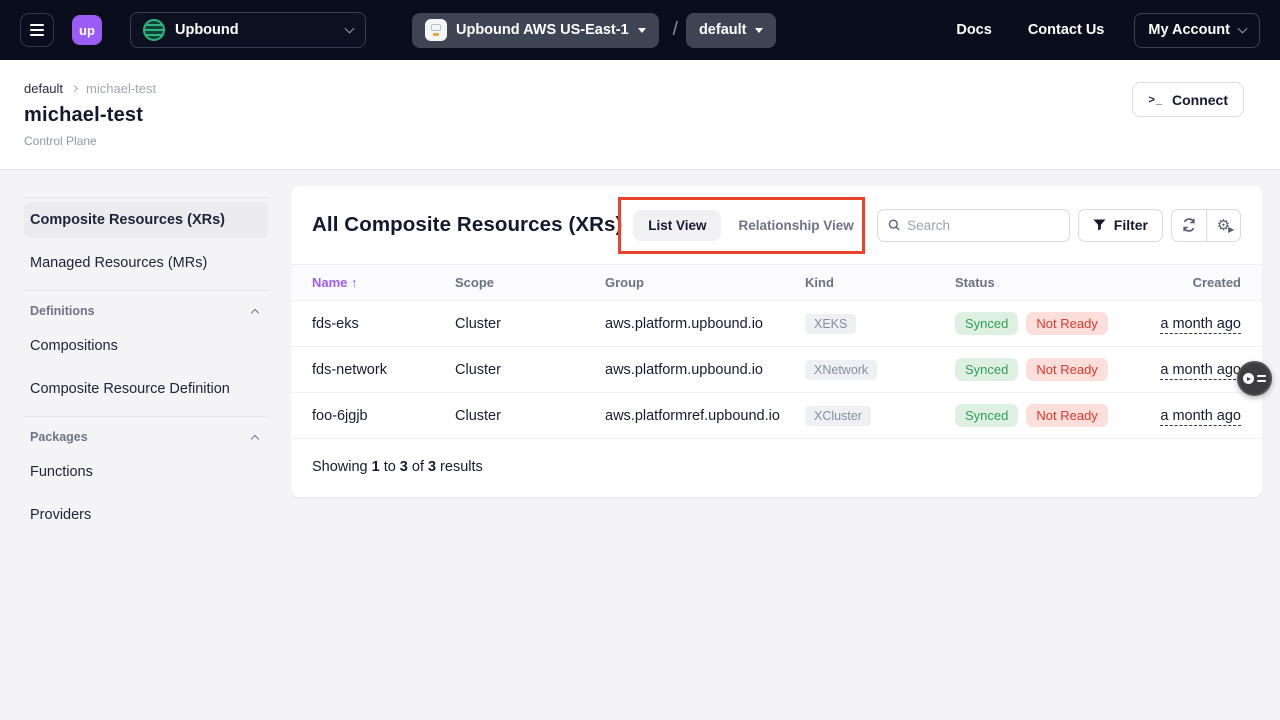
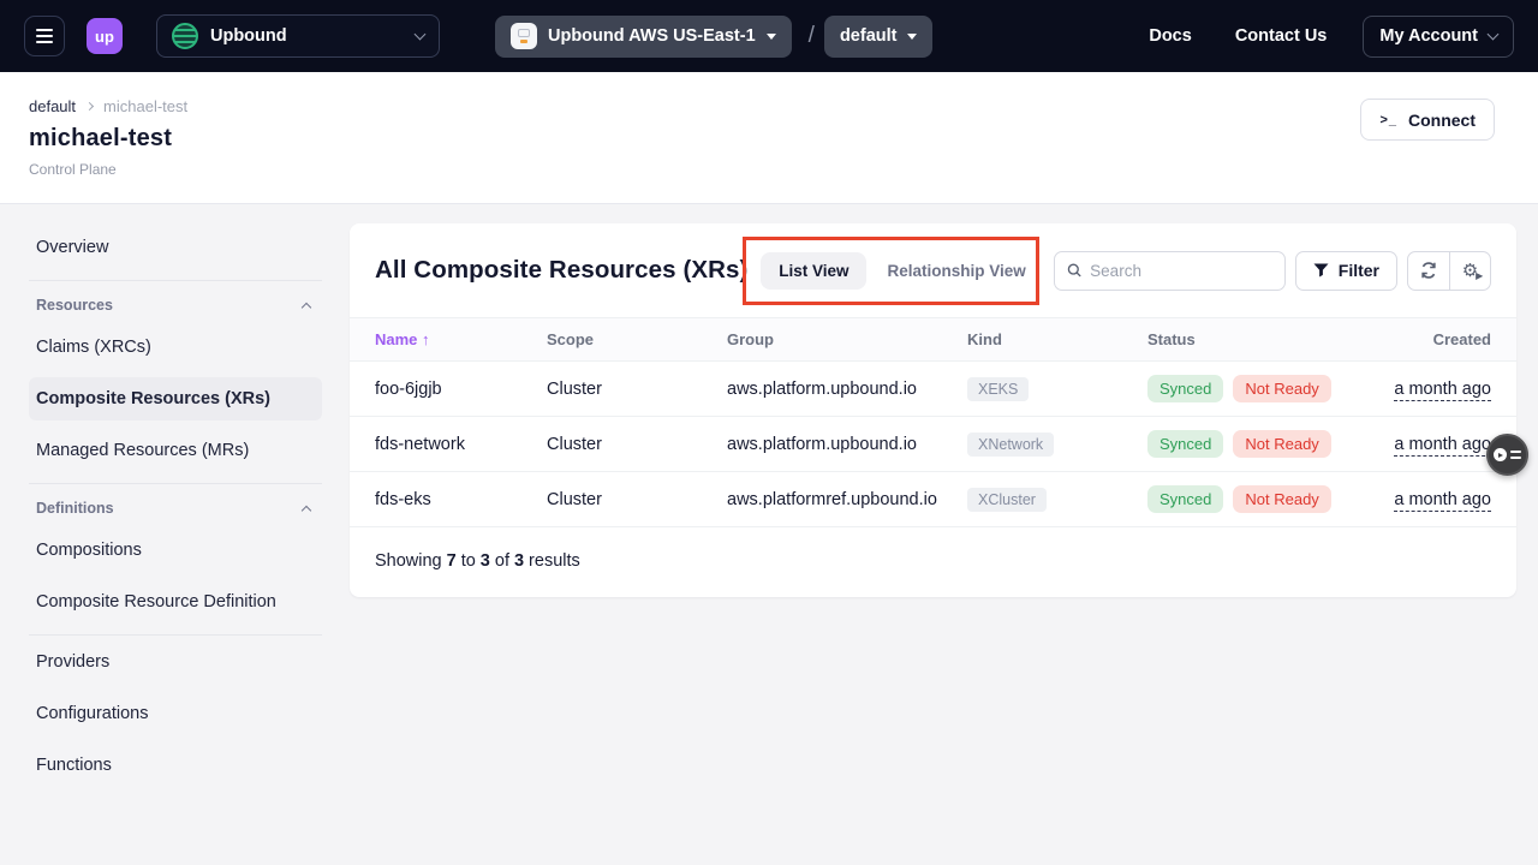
  up
  Upbound
  Upbound AWS US-East-1
  /
  default
  Docs
  Contact Us
  My Account
  default
  michael-test
  michael-test
  Control Plane
  >_
  Connect
+ Overview
+ Resources
+ Claims (XRCs)
  Composite Resources (XRs)
  Managed Resources (MRs)
  Definitions
  Compositions
  Composite Resource Definition
- Packages
- Functions
+ Providers
+ Configurations
- Providers
+ Functions
  All Composite Resources (XRs)
  List View
  Relationship View
  Search
  Filter
  ⚙
  ▶
  Name ↑
  Scope
  Group
  Kind
  Status
  Created
- fds-eks
+ foo-6jgjb
  Cluster
  aws.platform.upbound.io
  XEKS
  Synced
  Not Ready
  a month ago
  fds-network
  Cluster
  aws.platform.upbound.io
  XNetwork
  Synced
  Not Ready
  a month ago
- foo-6jgjb
+ fds-eks
  Cluster
  aws.platformref.upbound.io
  XCluster
  Synced
  Not Ready
  a month ago
  Showing
- 1
+ 7
  to
  3
  of
  3
  results
